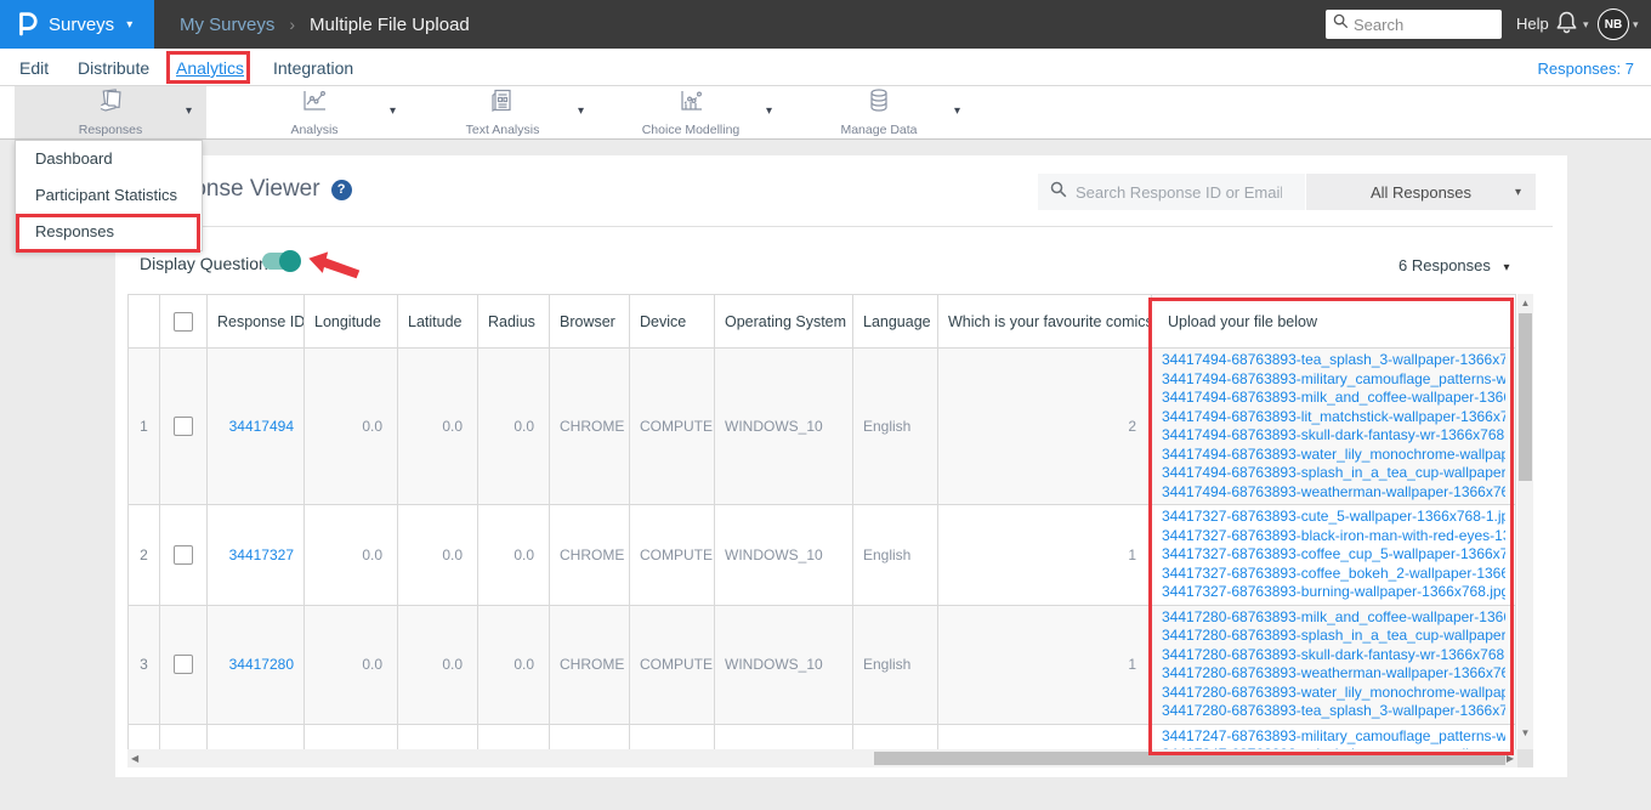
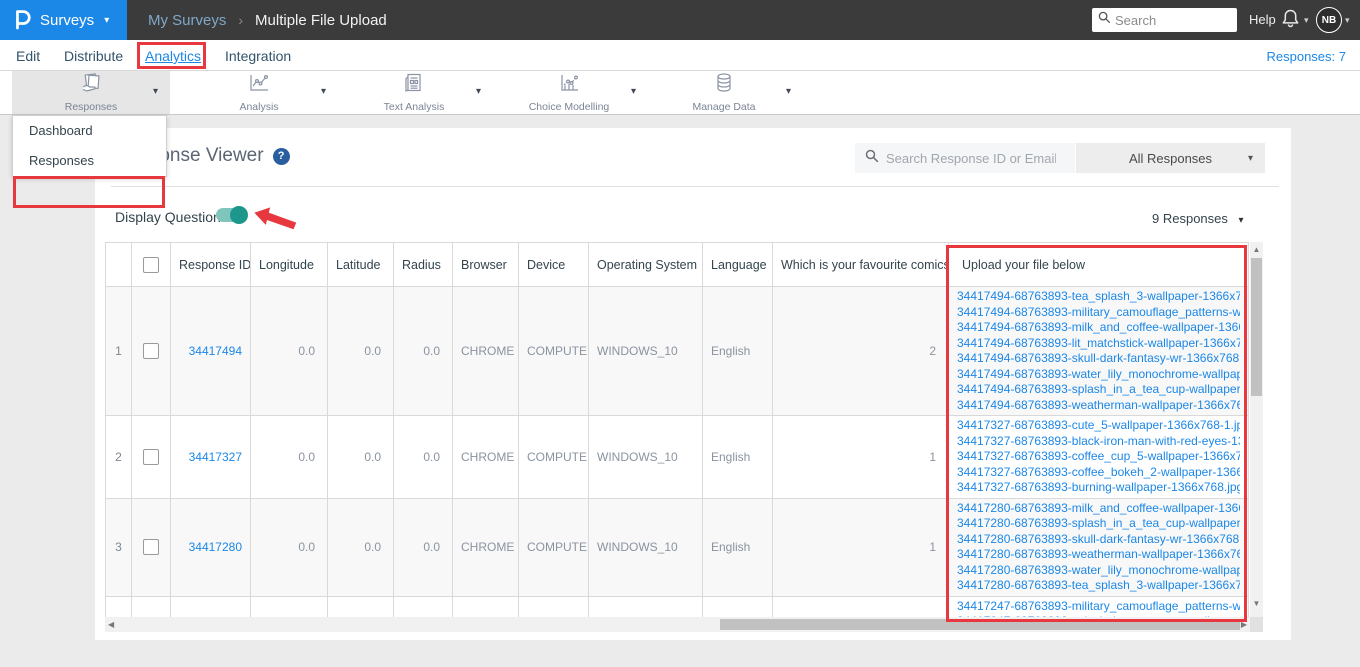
  Surveys
  ▾
  My Surveys
  ›
  Multiple File Upload
  Search
  Help
  ▾
  NB
  ▾
  Edit
  Distribute
  Analytics
  Integration
  Responses: 7
  Responses
  ▾
  Analysis
  ▾
  Text Analysis
  ▾
  Choice Modelling
  ▾
  Manage Data
  ▾
  ?
  Search Response ID or Email
  All Responses
  ▾
  Display Questio
- 6 Responses ▾
+ 9 Responses ▾
  		Response ID	Longitude	Latitude	Radius	Browser	Device	Operating System	Language	Which is your favourite comics	Upload your file below
  1		34417494	0.0	0.0	0.0	CHROME	COMPUTE	WINDOWS_10	English	2	34417494-68763893-tea_splash_3-wallpaper-1366x734417494-68763893-military_camouflage_patterns-w34417494-68763893-milk_and_coffee-wallpaper-13634417494-68763893-lit_matchstick-wallpaper-1366x734417494-68763893-skull-dark-fantasy-wr-1366x76834417494-68763893-water_lily_monochrome-wallpap34417494-68763893-splash_in_a_tea_cup-wallpaper34417494-68763893-weatherman-wallpaper-1366x76
  2		34417327	0.0	0.0	0.0	CHROME	COMPUTE	WINDOWS_10	English	1	34417327-68763893-cute_5-wallpaper-1366x768-1.jp34417327-68763893-black-iron-man-with-red-eyes-134417327-68763893-coffee_cup_5-wallpaper-1366x734417327-68763893-coffee_bokeh_2-wallpaper-136634417327-68763893-burning-wallpaper-1366x768.jpg
  3		34417280	0.0	0.0	0.0	CHROME	COMPUTE	WINDOWS_10	English	1	34417280-68763893-milk_and_coffee-wallpaper-13634417280-68763893-splash_in_a_tea_cup-wallpaper34417280-68763893-skull-dark-fantasy-wr-1366x76834417280-68763893-weatherman-wallpaper-1366x7634417280-68763893-water_lily_monochrome-wallpap34417280-68763893-tea_splash_3-wallpaper-1366x7
  ▲
  ▼
  ◀
  ▶
  Dashboard
- Participant Statistics
  Responses
